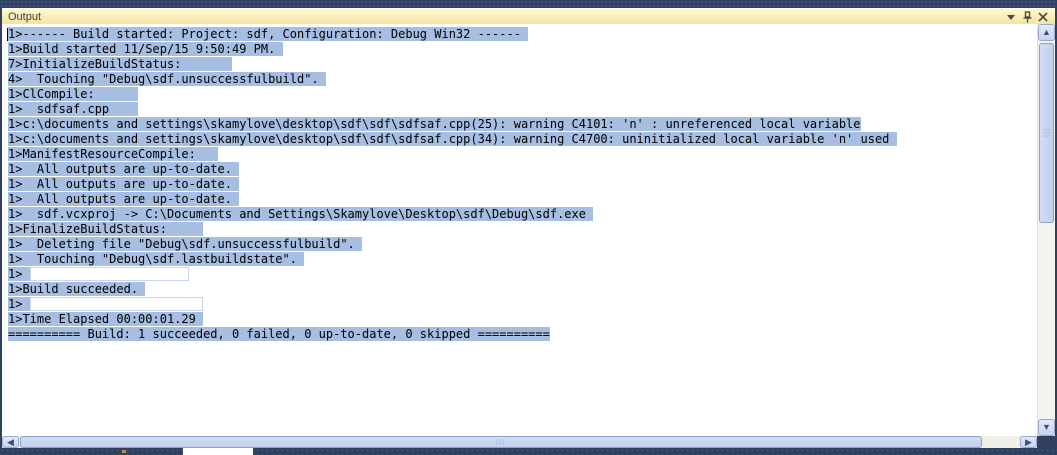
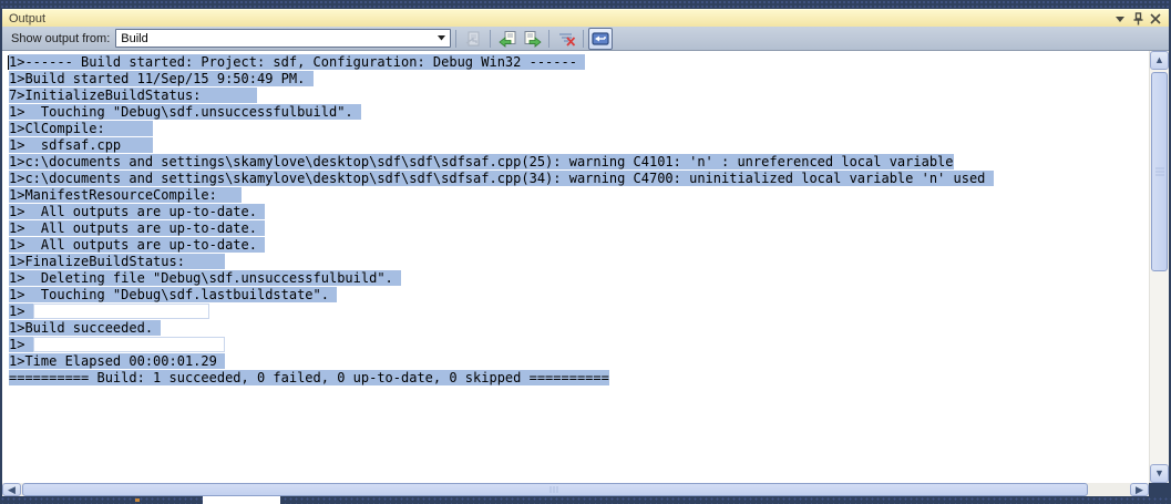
  Output
+ Show output from:
+ Build
  1>------ Build started: Project: sdf, Configuration: Debug Win32 ------
  1>Build started 11/Sep/15 9:50:49 PM.
  7>InitializeBuildStatus:
- 4> Touching "Debug\sdf.unsuccessfulbuild".
+ 1> Touching "Debug\sdf.unsuccessfulbuild".
  1>ClCompile:
  1> sdfsaf.cpp
  1>c:\documents and settings\skamylove\desktop\sdf\sdf\sdfsaf.cpp(25): warning C4101: 'n' : unreferenced local variable
  1>c:\documents and settings\skamylove\desktop\sdf\sdf\sdfsaf.cpp(34): warning C4700: uninitialized local variable 'n' used
  1>ManifestResourceCompile:
  1> All outputs are up-to-date.
  1> All outputs are up-to-date.
  1> All outputs are up-to-date.
- 1> sdf.vcxproj -> C:\Documents and Settings\Skamylove\Desktop\sdf\Debug\sdf.exe
  1>FinalizeBuildStatus:
  1> Deleting file "Debug\sdf.unsuccessfulbuild".
  1> Touching "Debug\sdf.lastbuildstate".
  1>
  1>Build succeeded.
  1>
  1>Time Elapsed 00:00:01.29
  ========== Build: 1 succeeded, 0 failed, 0 up-to-date, 0 skipped ==========
  ▲
  ▼
  ◀
  ▶
